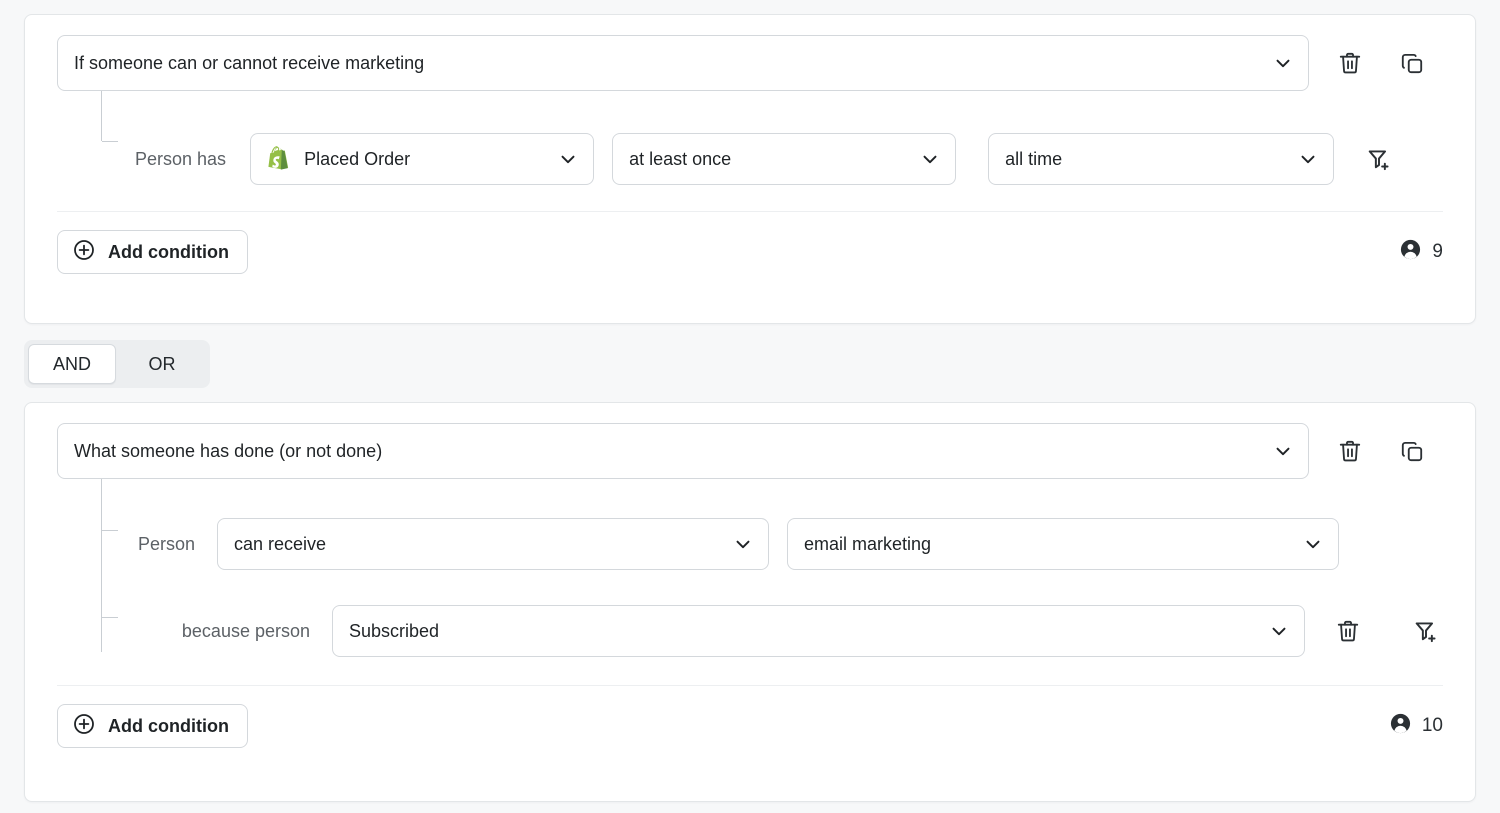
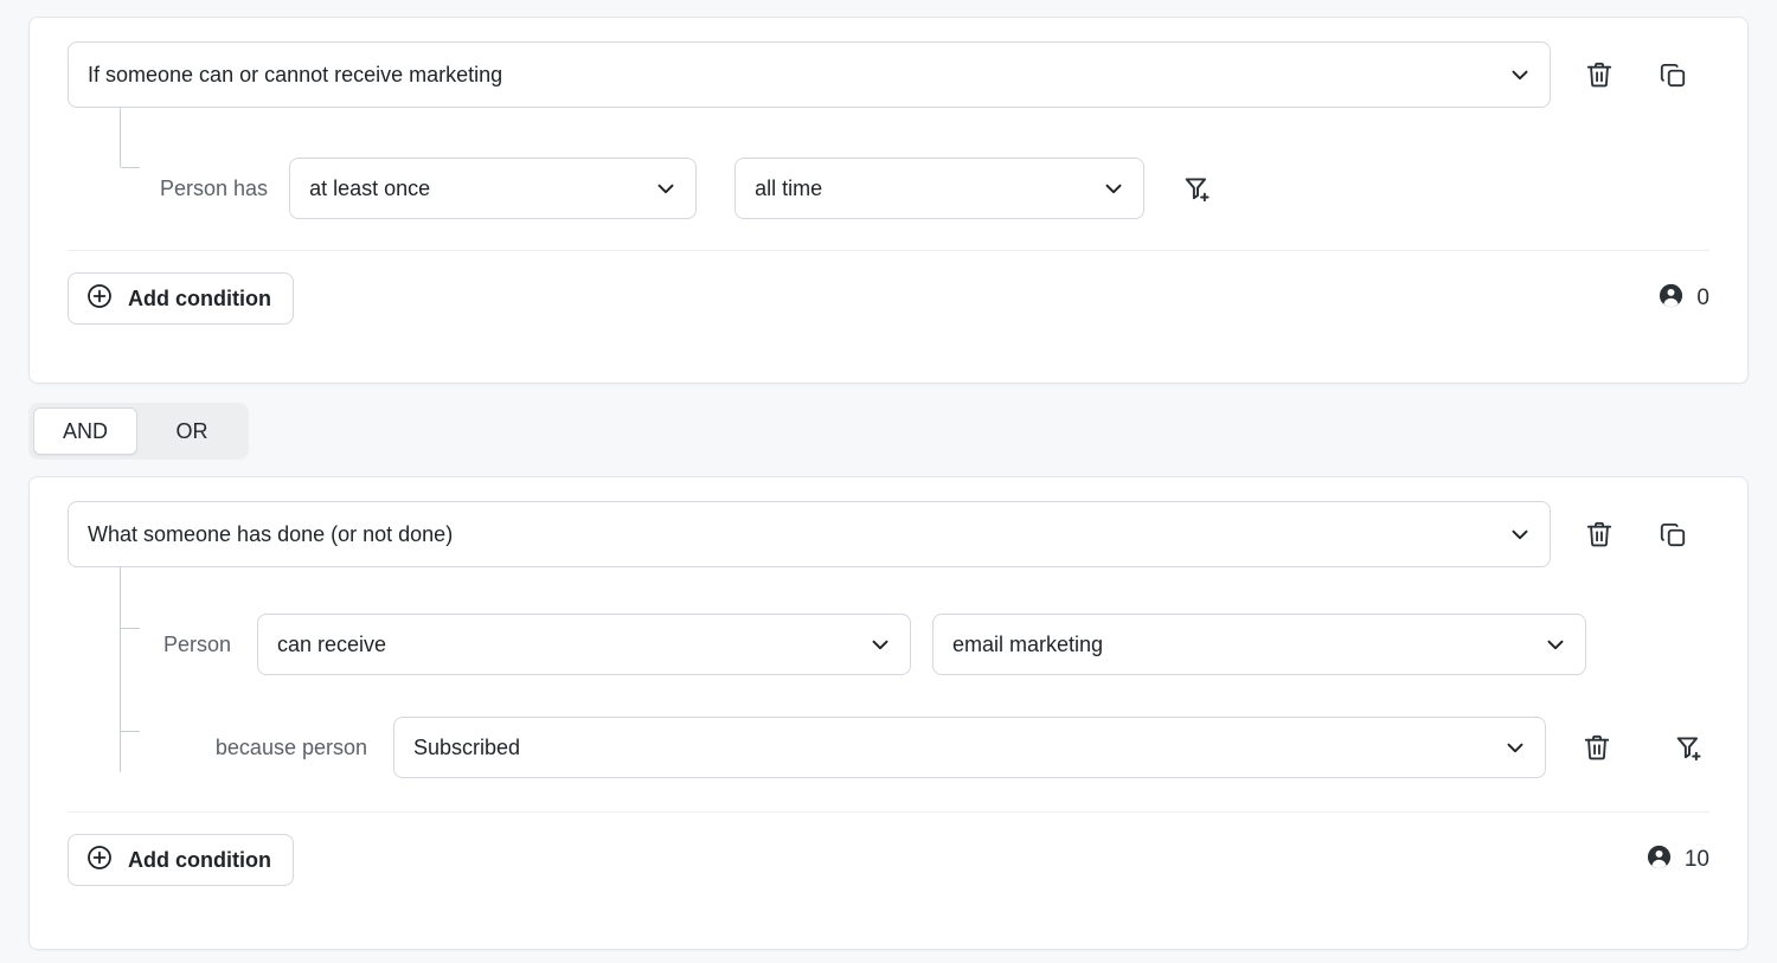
  If someone can or cannot receive marketing
  Person has
- Placed Order
  at least once
  all time
  Add condition
- 9
+ 0
  AND
  OR
  What someone has done (or not done)
  Person
  can receive
  email marketing
  because person
  Subscribed
  Add condition
  10
